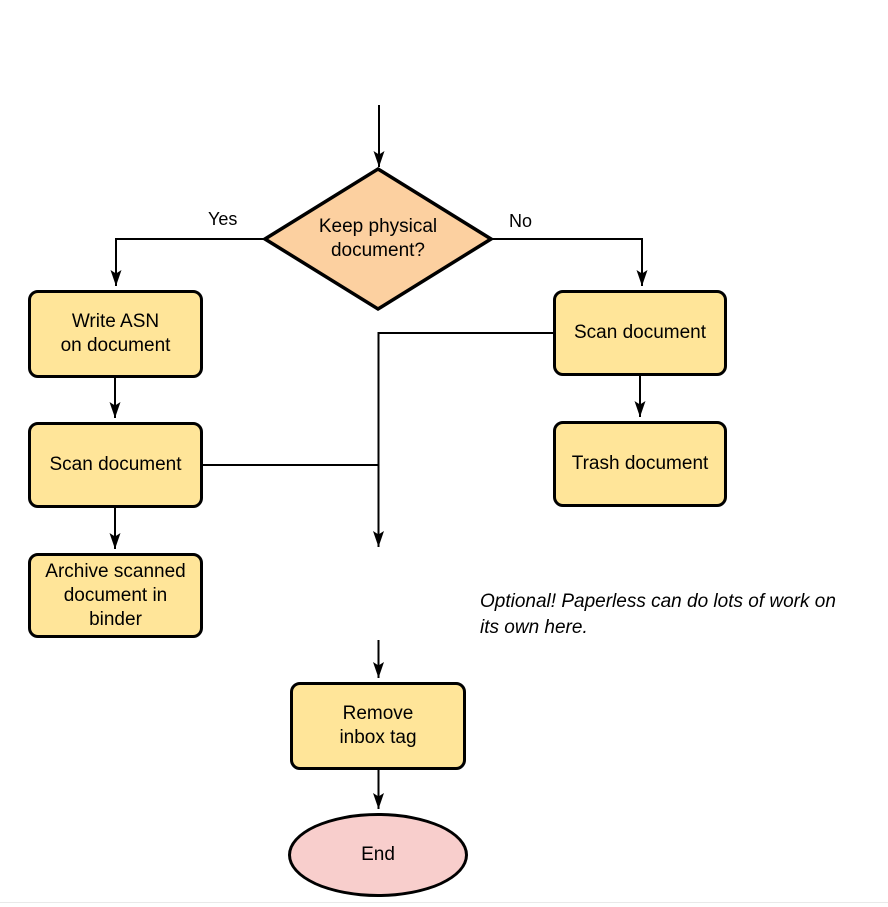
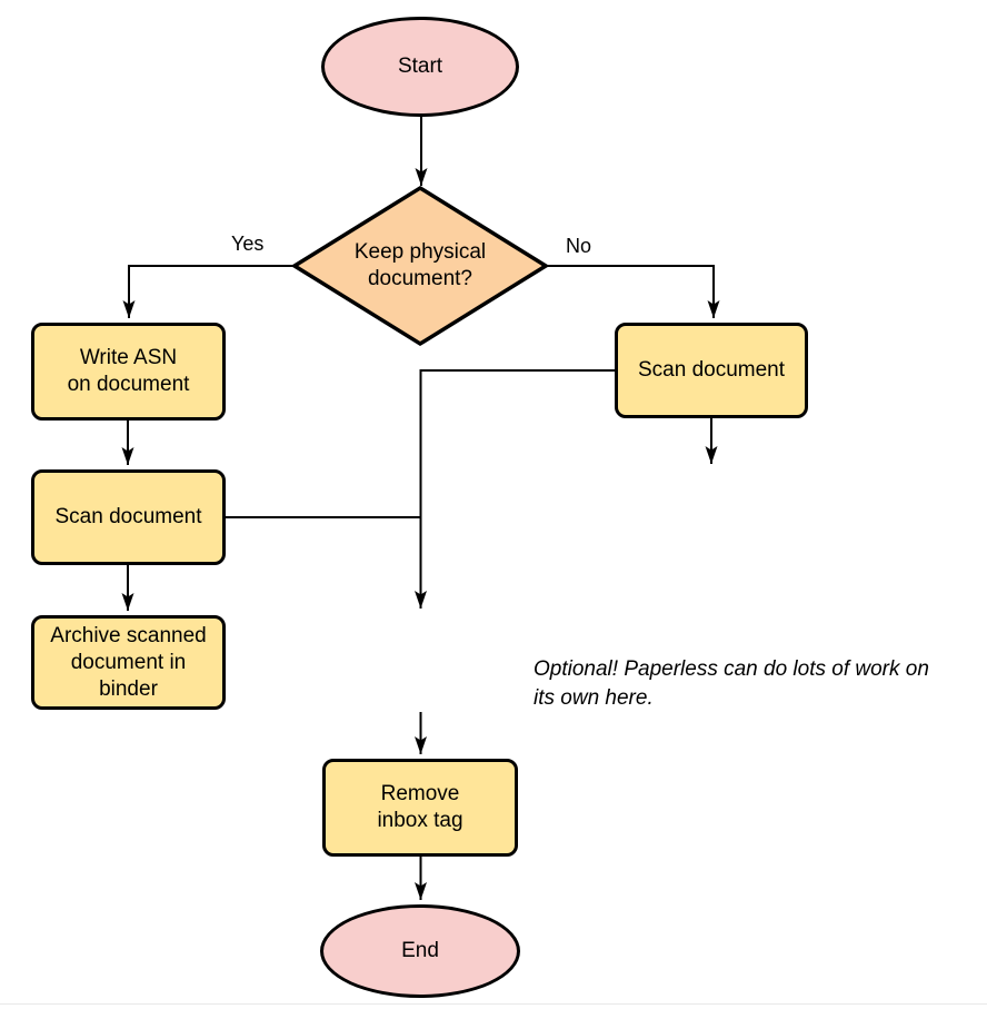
+ Start
  Keep physical
  document?
  Yes
  No
  Write ASN
  on document
  Scan document
  Archive scanned
  document in
  binder
  Scan document
- Trash document
  Remove
  inbox tag
  End
  Optional! Paperless can do lots of work on
  its own here.
